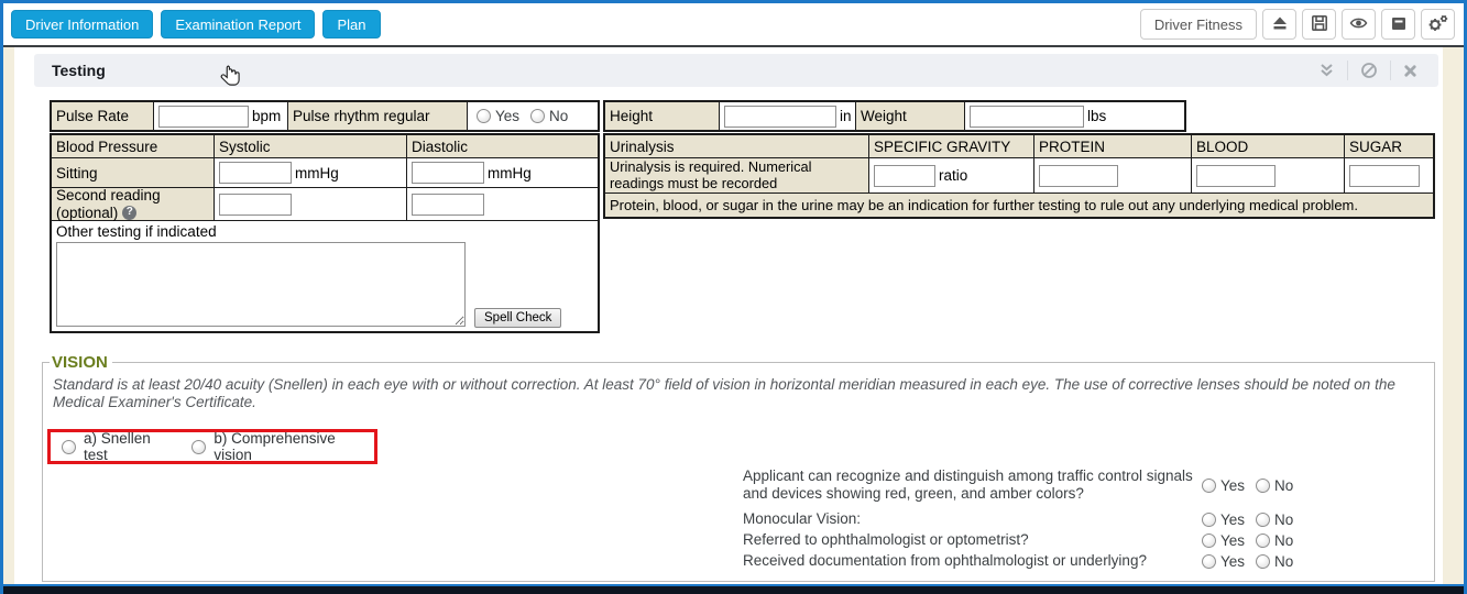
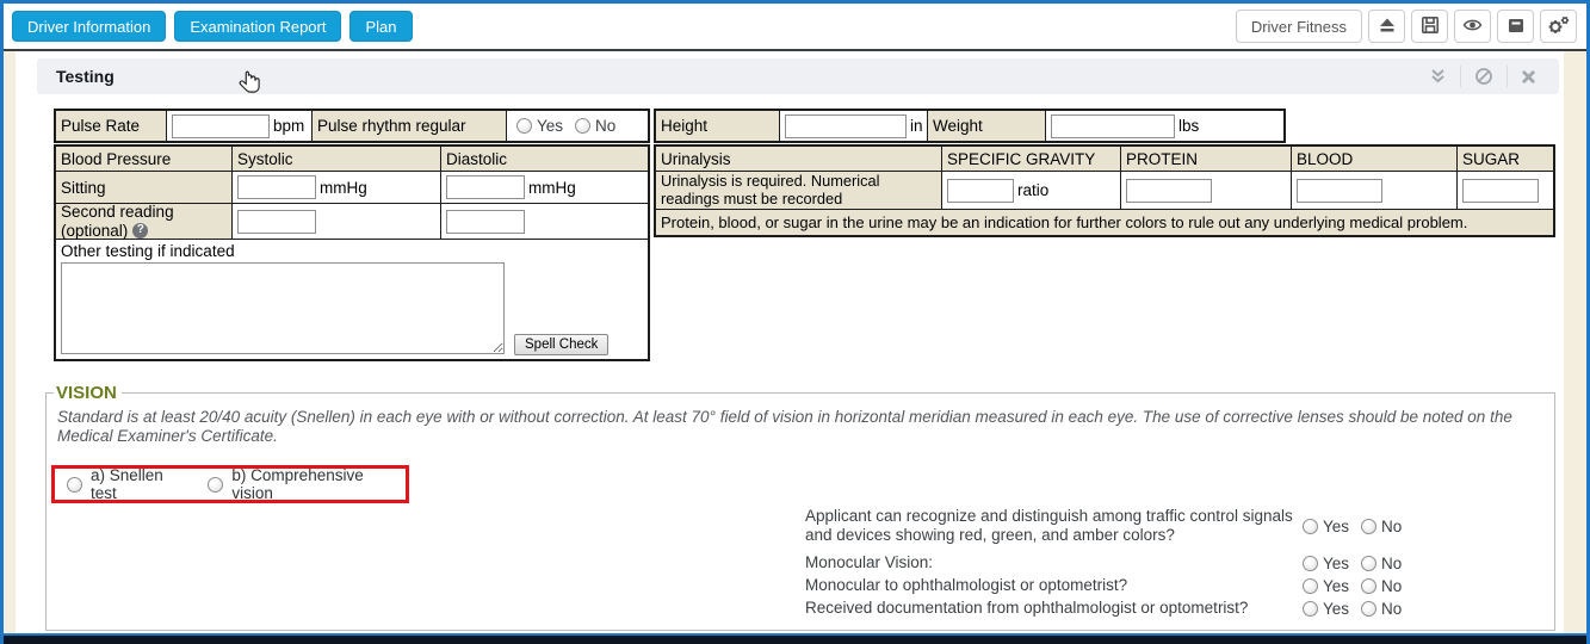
  Driver Information
  Examination Report
  Plan
  Driver Fitness
  Testing
  Pulse Rate
  bpm
  Pulse rhythm regular
  Yes
  No
  Height
  in
  Weight
  lbs
  Blood Pressure
  Systolic
  Diastolic
  Sitting
  mmHg
  mmHg
  Second reading
  (optional)
  ?
  Other testing if indicated
  Spell Check
  Urinalysis
  SPECIFIC GRAVITY
  PROTEIN
  BLOOD
  SUGAR
  Urinalysis is required. Numerical readings must be recorded
  ratio
- Protein, blood, or sugar in the urine may be an indication for further testing to rule out any underlying medical problem.
+ Protein, blood, or sugar in the urine may be an indication for further colors to rule out any underlying medical problem.
  VISION
  Standard is at least 20/40 acuity (Snellen) in each eye with or without correction. At least 70° field of vision in horizontal meridian measured in each eye. The use of corrective lenses should be noted on the Medical Examiner's Certificate.
  a) Snellen test
  b) Comprehensive vision
  Applicant can recognize and distinguish among traffic control signals and devices showing red, green, and amber colors?
  Yes
  No
  Monocular Vision:
  Yes
  No
- Referred to ophthalmologist or optometrist?
+ Monocular to ophthalmologist or optometrist?
  Yes
  No
- Received documentation from ophthalmologist or underlying?
+ Received documentation from ophthalmologist or optometrist?
  Yes
  No
